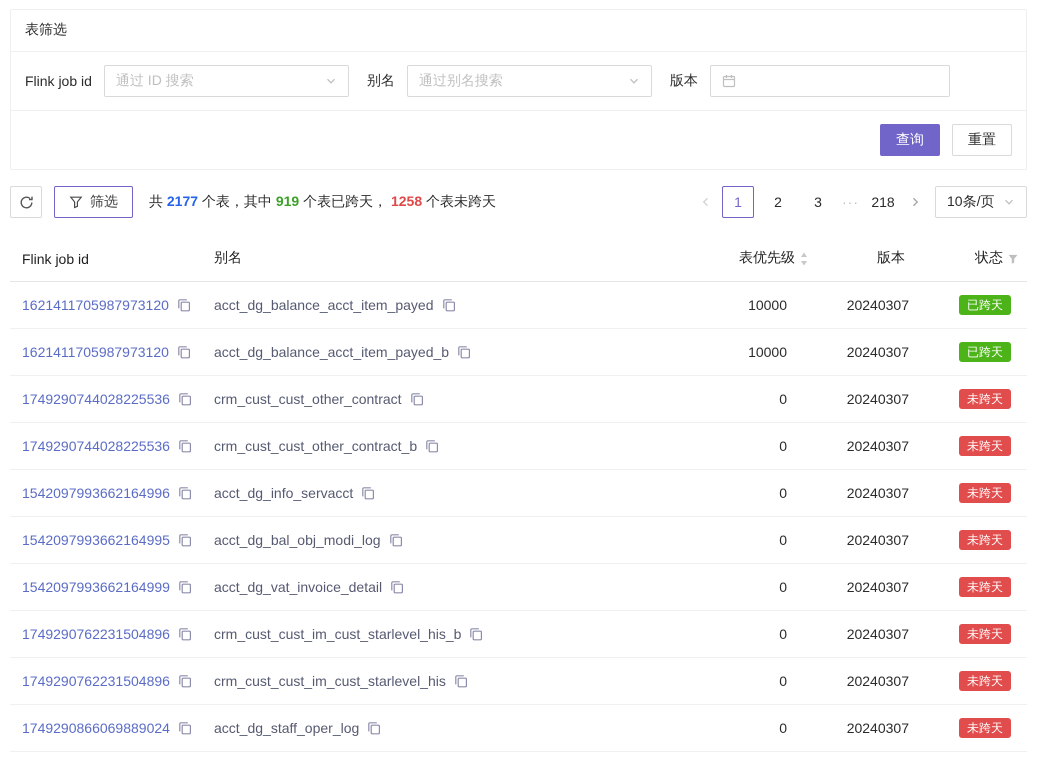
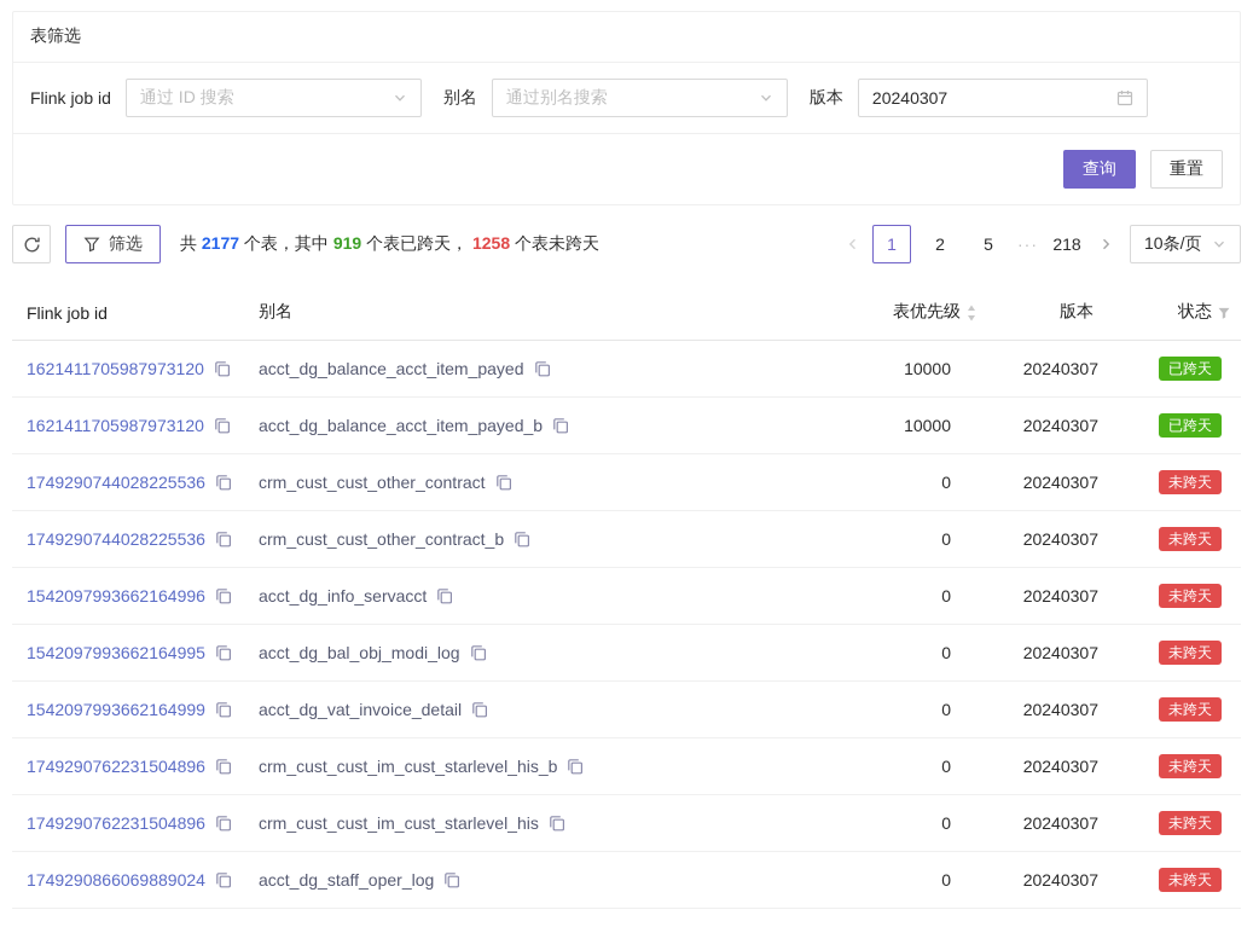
  表筛选
  Flink job id
  通过 ID 搜索
  别名
  通过别名搜索
  版本
+ 20240307
  查询
  重置
  筛选
  共 2177 个表，其中 919 个表已跨天， 1258 个表未跨天
  1
  2
- 3
+ 5
  ···
  218
  10条/页
  Flink job id	别名	表优先级	版本	状态
  1621411705987973120	acct_dg_balance_acct_item_payed	10000	20240307	已跨天
  1621411705987973120	acct_dg_balance_acct_item_payed_b	10000	20240307	已跨天
  1749290744028225536	crm_cust_cust_other_contract	0	20240307	未跨天
  1749290744028225536	crm_cust_cust_other_contract_b	0	20240307	未跨天
  1542097993662164996	acct_dg_info_servacct	0	20240307	未跨天
  1542097993662164995	acct_dg_bal_obj_modi_log	0	20240307	未跨天
  1542097993662164999	acct_dg_vat_invoice_detail	0	20240307	未跨天
  1749290762231504896	crm_cust_cust_im_cust_starlevel_his_b	0	20240307	未跨天
  1749290762231504896	crm_cust_cust_im_cust_starlevel_his	0	20240307	未跨天
  1749290866069889024	acct_dg_staff_oper_log	0	20240307	未跨天
